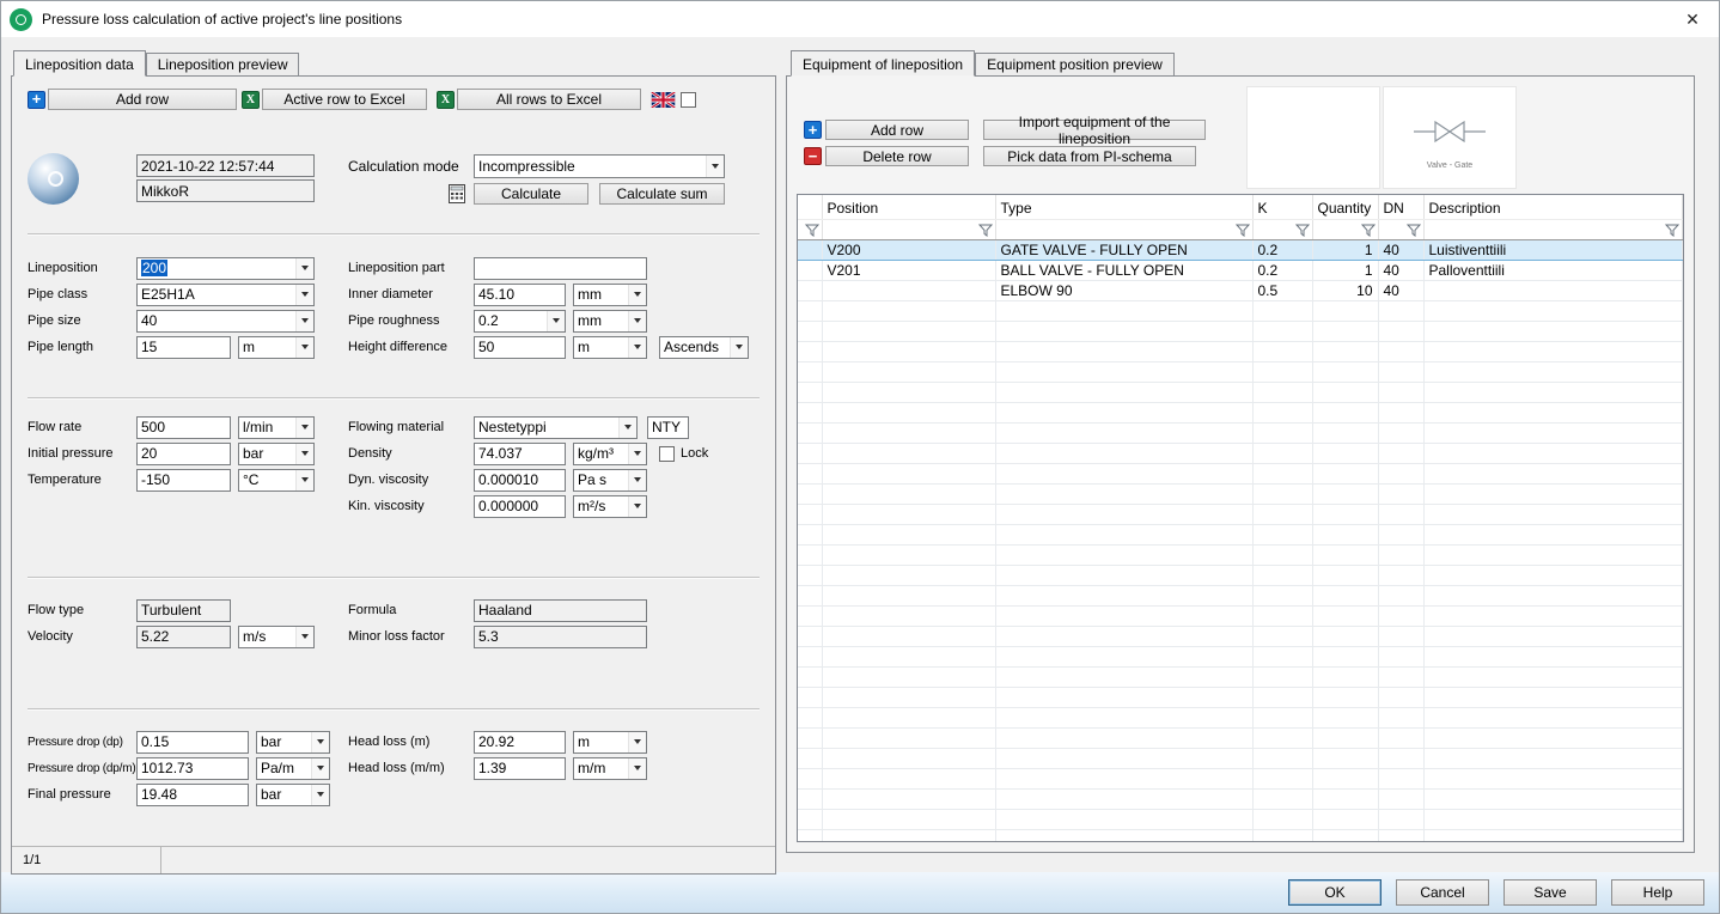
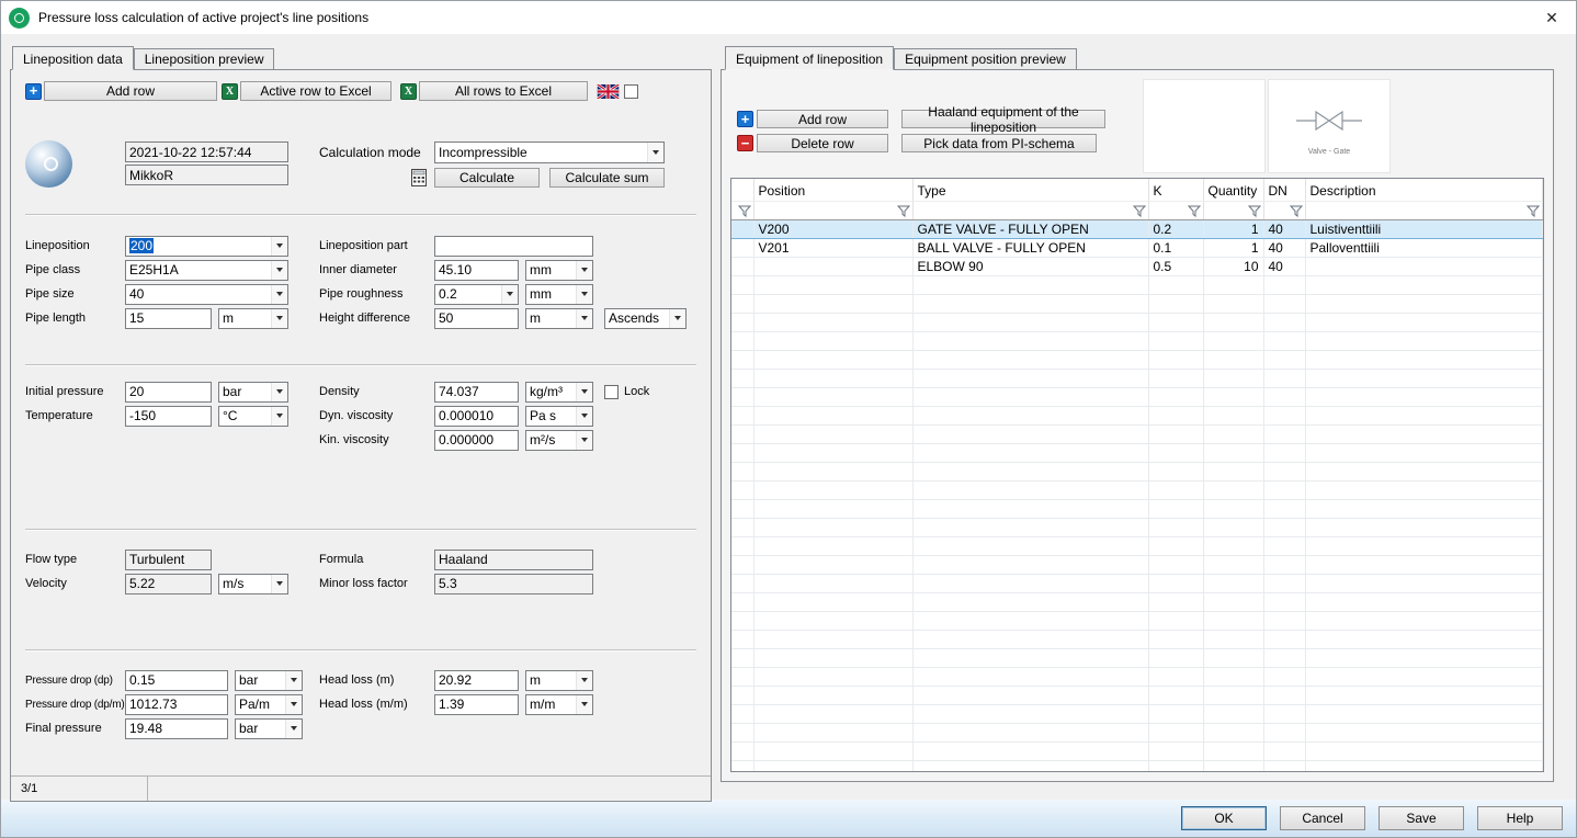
  Pressure loss calculation of active project's line positions
  ✕
  Lineposition data
  Lineposition preview
  +
  Add row
  X
  Active row to Excel
  X
  All rows to Excel
  2021-10-22 12:57:44
  MikkoR
  Calculation mode
  Incompressible
  Calculate
  Calculate sum
  Lineposition
  200
  Lineposition part
  Pipe class
  E25H1A
  Inner diameter
  45.10
  mm
  Pipe size
  40
  Pipe roughness
  0.2
  mm
  Pipe length
  15
  m
  Height difference
  50
  m
  Ascends
- Flow rate
- 500
- l/min
- Flowing material
- Nestetyppi
- NTY
  Initial pressure
  20
  bar
  Density
  74.037
  kg/m³
  Lock
  Temperature
  -150
  °C
  Dyn. viscosity
  0.000010
  Pa s
  Kin. viscosity
  0.000000
  m²/s
  Flow type
  Turbulent
  Formula
  Haaland
  Velocity
  5.22
  m/s
  Minor loss factor
  5.3
  Pressure drop (dp)
  0.15
  bar
  Head loss (m)
  20.92
  m
  Pressure drop (dp/m)
  1012.73
  Pa/m
  Head loss (m/m)
  1.39
  m/m
  Final pressure
  19.48
  bar
- 1/1
+ 3/1
  Equipment of lineposition
  Equipment position preview
  +
  Add row
- Import equipment of the lineposition
+ Haaland equipment of the lineposition
  −
  Delete row
  Pick data from PI-schema
  	Position	Type	K	Quantity	DN	Description
  	V200	GATE VALVE - FULLY OPEN	0.2	1	40	Luistiventtiili
- 	V201	BALL VALVE - FULLY OPEN	0.2	1	40	Palloventtiili
+ 	V201	BALL VALVE - FULLY OPEN	0.1	1	40	Palloventtiili
  		ELBOW 90	0.5	10	40
  OK
  Cancel
  Save
  Help
